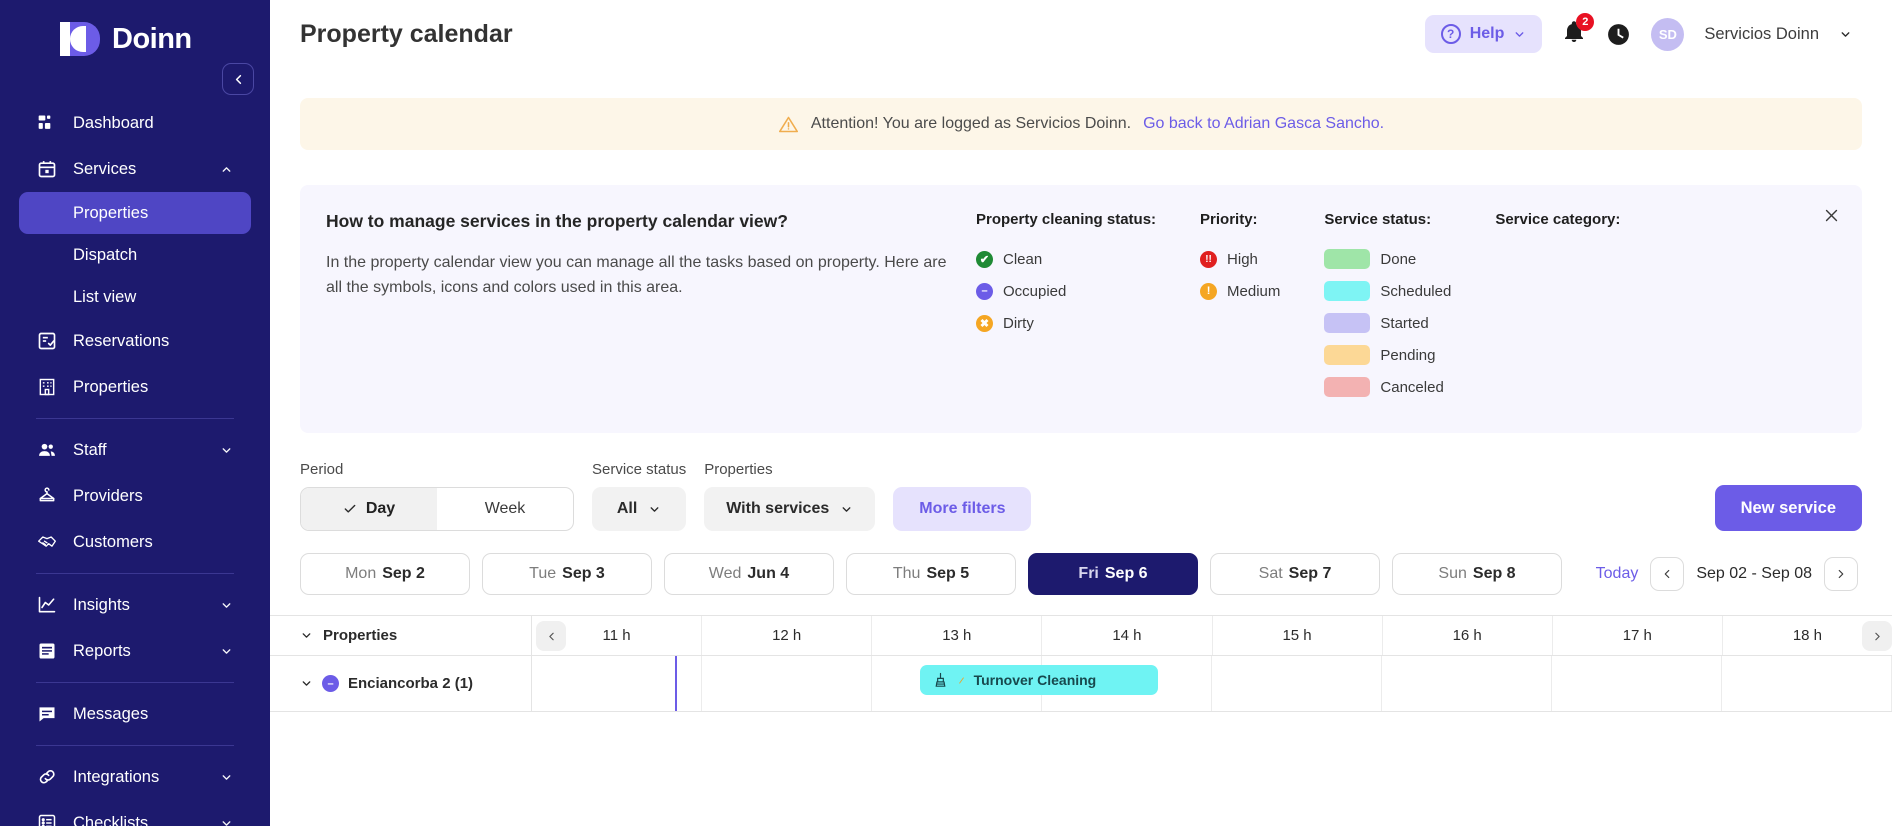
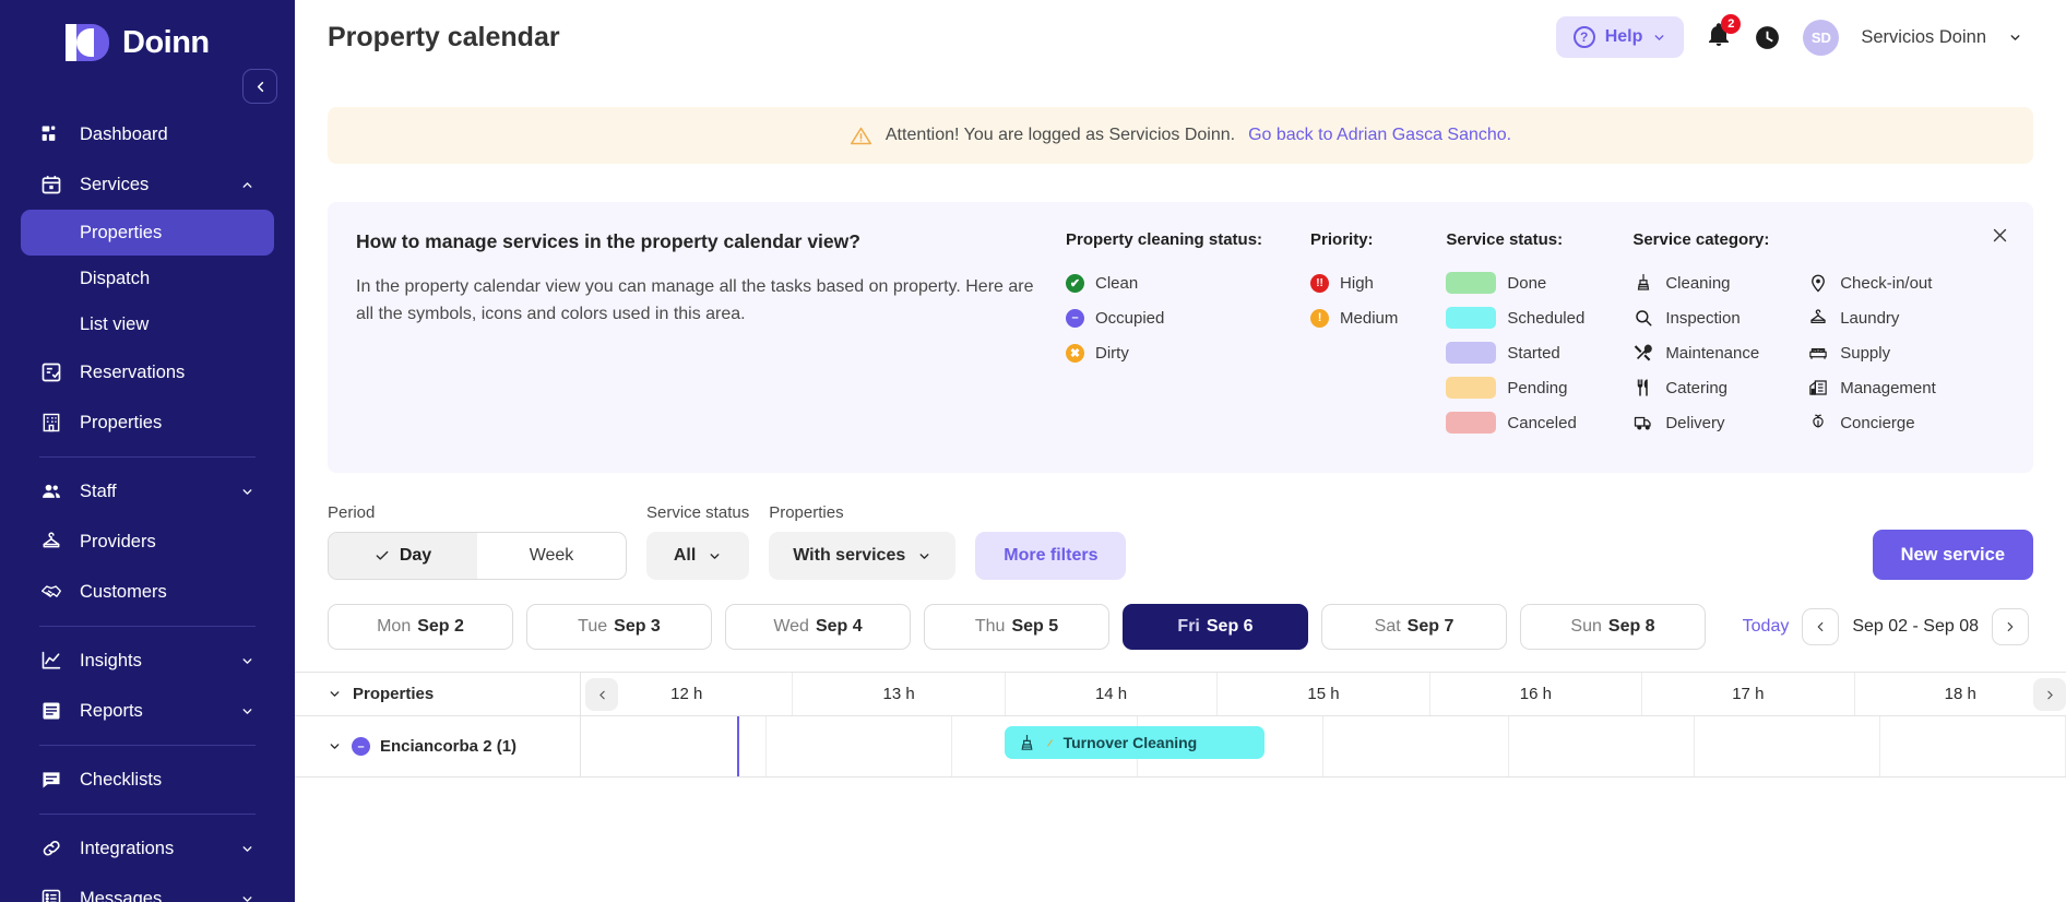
  Doinn
  Dashboard
  Services
  Properties
  Dispatch
  List view
  Reservations
  Properties
  Staff
  Providers
  Customers
  Insights
  Reports
- Messages
+ Checklists
  Integrations
- Checklists
+ Messages
  Property calendar
  ?
  Help
  2
  SD
  Servicios Doinn
  Attention! You are logged as Servicios Doinn.
  Go back to Adrian Gasca Sancho.
  How to manage services in the property calendar view?
  In the property calendar view you can manage all the tasks based on property. Here are all the symbols, icons and colors used in this area.
  Property cleaning status:
  ✔
  Clean
  –
  Occupied
  ✖
  Dirty
  Priority:
  !!
  High
  !
  Medium
  Service status:
  Done
  Scheduled
  Started
  Pending
  Canceled
  Service category:
+ Cleaning
+ Inspection
+ Maintenance
+ Catering
+ Delivery
+ Check-in/out
+ Laundry
+ Supply
+ Management
+ Concierge
  Period
  Day
  Week
  Service status
  All
  Properties
  With services
  More filters
  New service
  Mon
  Sep 2
  Tue
  Sep 3
  Wed
- Jun 4
+ Sep 4
  Thu
  Sep 5
  Fri
  Sep 6
  Sat
  Sep 7
  Sun
  Sep 8
  Today
  Sep 02 - Sep 08
  Properties
- 11 h
  12 h
  13 h
  14 h
  15 h
  16 h
  17 h
  18 h
  –
  Enciancorba 2 (1)
  Turnover Cleaning
